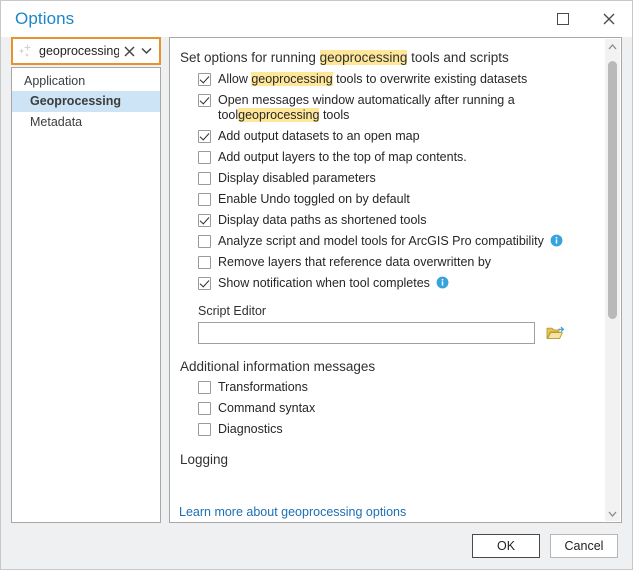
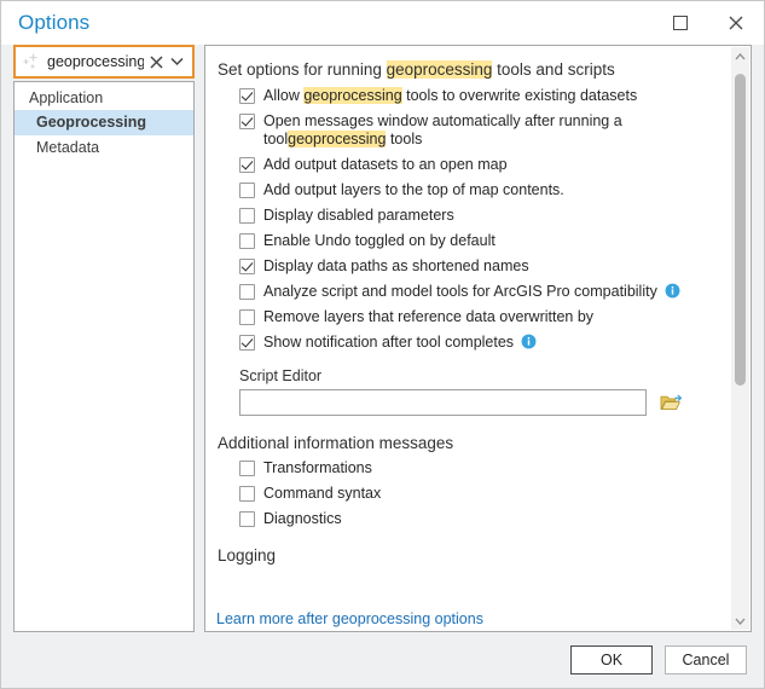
  Options
  geoprocessing
  Application
  Geoprocessing
  Metadata
  Set options for running geoprocessing tools and scripts
  Allow geoprocessing tools to overwrite existing datasets
  Open messages window automatically after running a toolgeoprocessing tools
  Add output datasets to an open map
  Add output layers to the top of map contents.
  Display disabled parameters
  Enable Undo toggled on by default
- Display data paths as shortened tools
+ Display data paths as shortened names
  Analyze script and model tools for ArcGIS Pro compatibility
  Remove layers that reference data overwritten by
- Show notification when tool completes
+ Show notification after tool completes
  Script Editor
  Additional information messages
  Transformations
  Command syntax
  Diagnostics
  Logging
- Learn more about geoprocessing options
+ Learn more after geoprocessing options
  OK
  Cancel
